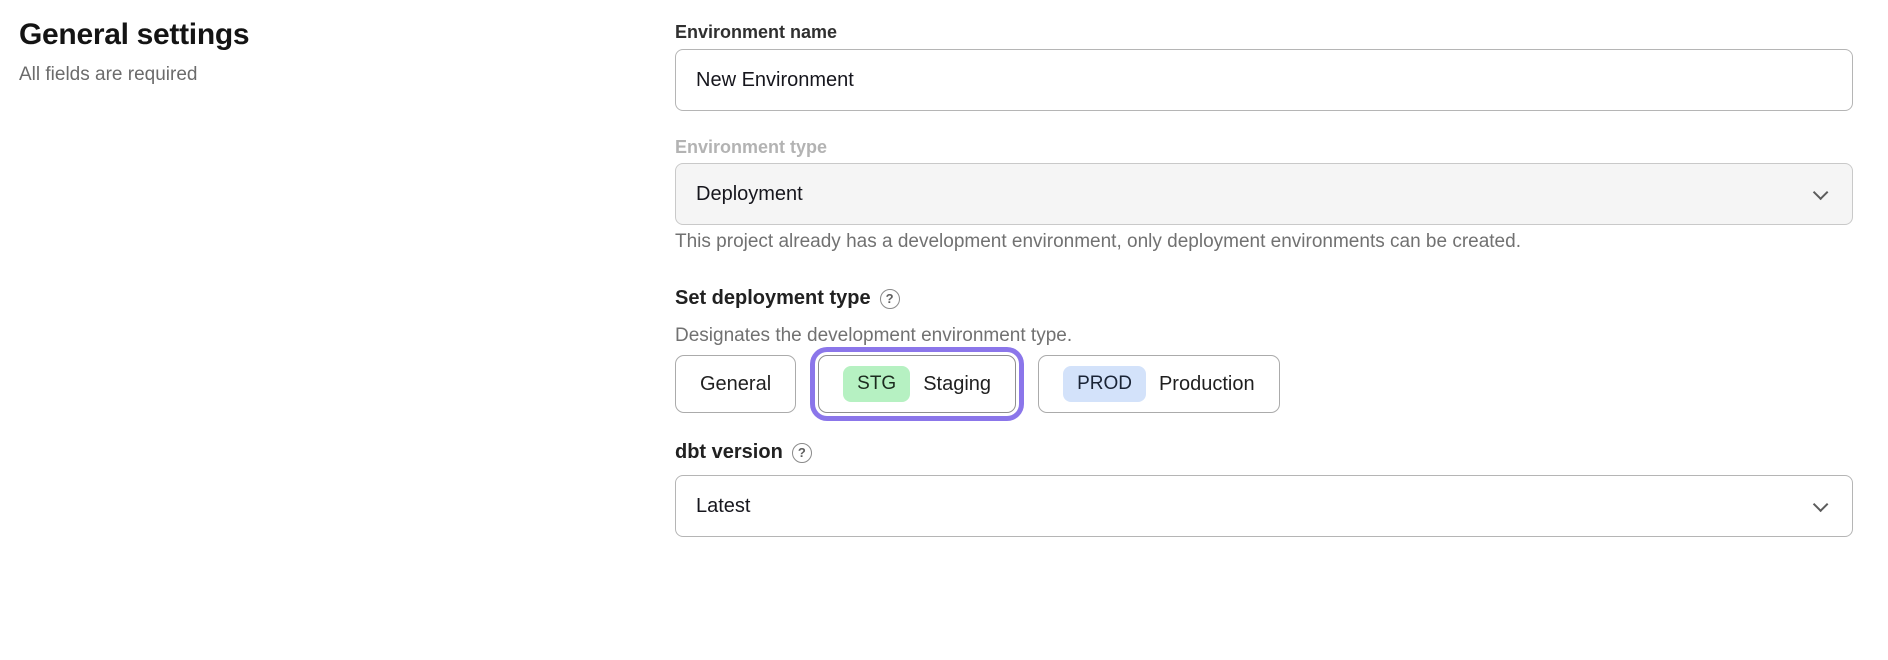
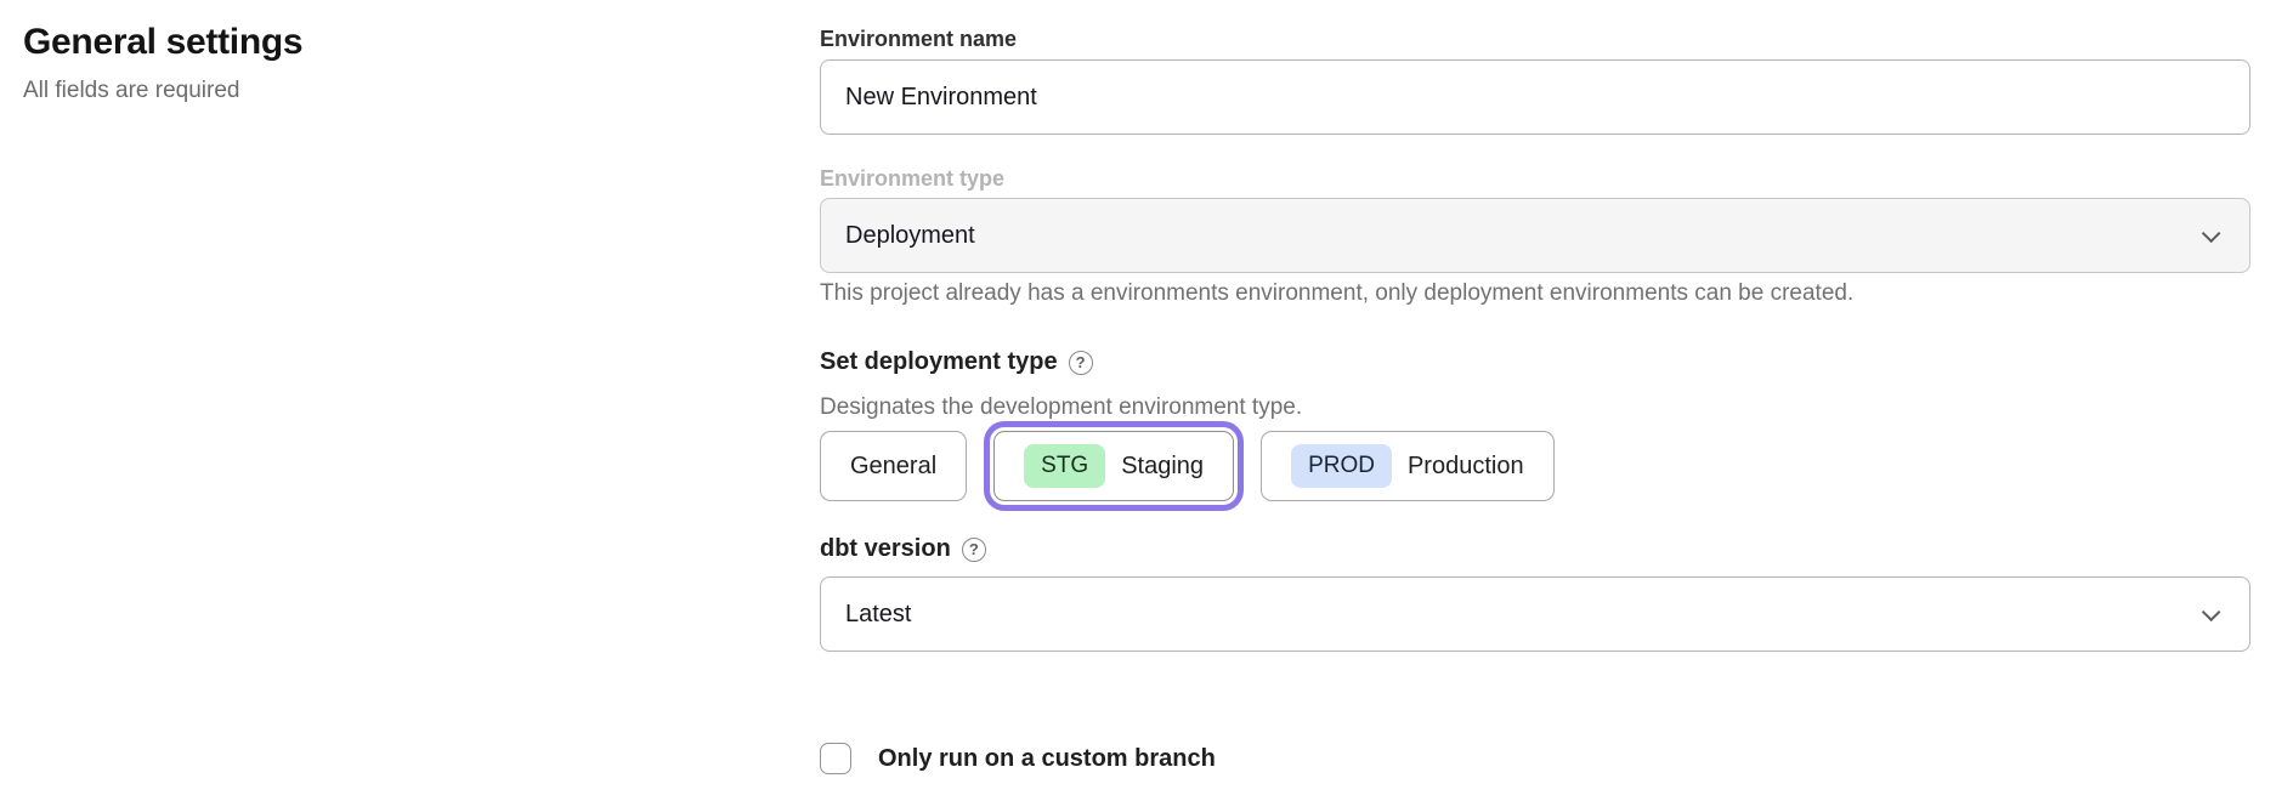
  General settings
  All fields are required
  Environment name
  New Environment
  Environment type
  Deployment
- This project already has a development environment, only deployment environments can be created.
+ This project already has a environments environment, only deployment environments can be created.
  Set deployment type
  ?
  Designates the development environment type.
  General
  STG
  Staging
  PROD
  Production
  dbt version
  ?
  Latest
+ Only run on a custom branch
